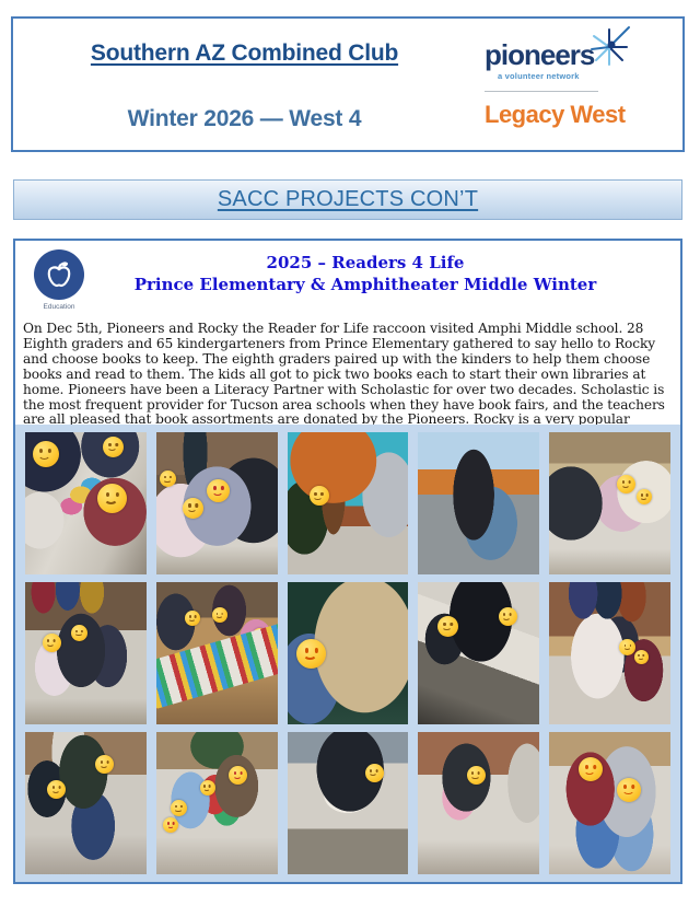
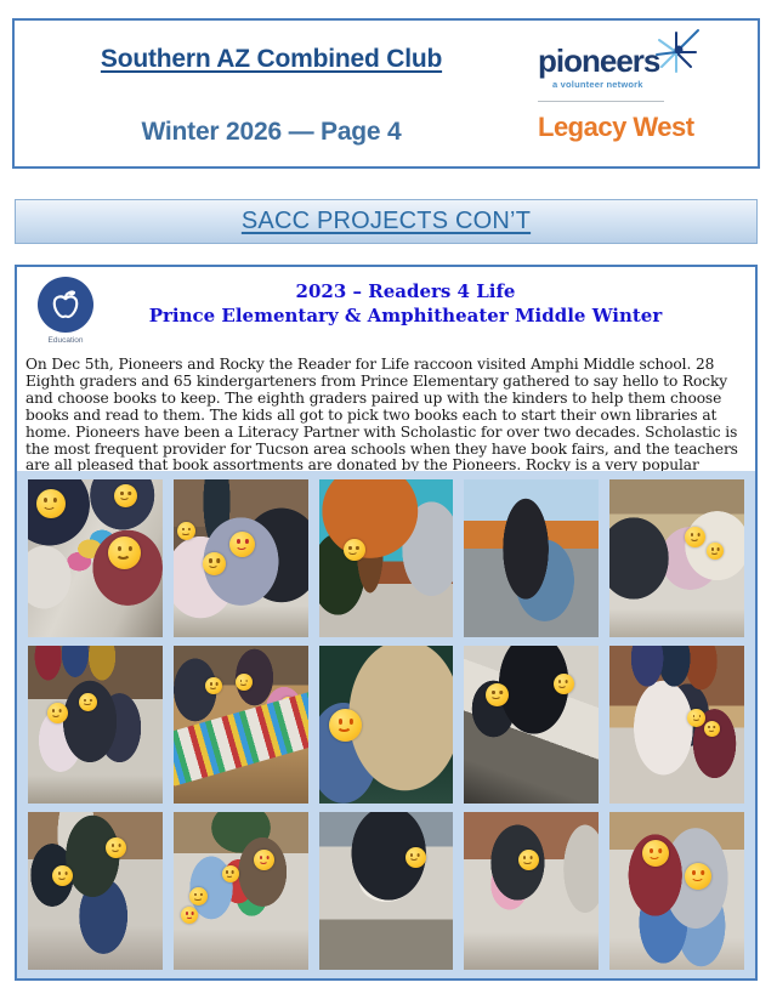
  Southern AZ Combined Club
- Winter 2026 — West 4
+ Winter 2026 — Page 4
  pioneers
  a volunteer network
  Legacy West
  SACC PROJECTS CON’T
- 2025 – Readers 4 Life
+ 2023 – Readers 4 Life
  Prince Elementary & Amphitheater Middle Winter
  On Dec 5th, Pioneers and Rocky the Reader for Life raccoon visited Amphi Middle school. 28 Eighth graders and 65 kindergarteners from Prince Elementary gathered to say hello to Rocky and choose books to keep. The eighth graders paired up with the kinders to help them choose books and read to them. The kids all got to pick two books each to start their own libraries at home. Pioneers have been a Literacy Partner with Scholastic for over two decades. Scholastic is the most frequent provider for Tucson area schools when they have book fairs, and the teachers are all pleased that book assortments are donated by the Pioneers. Rocky is a very popular
